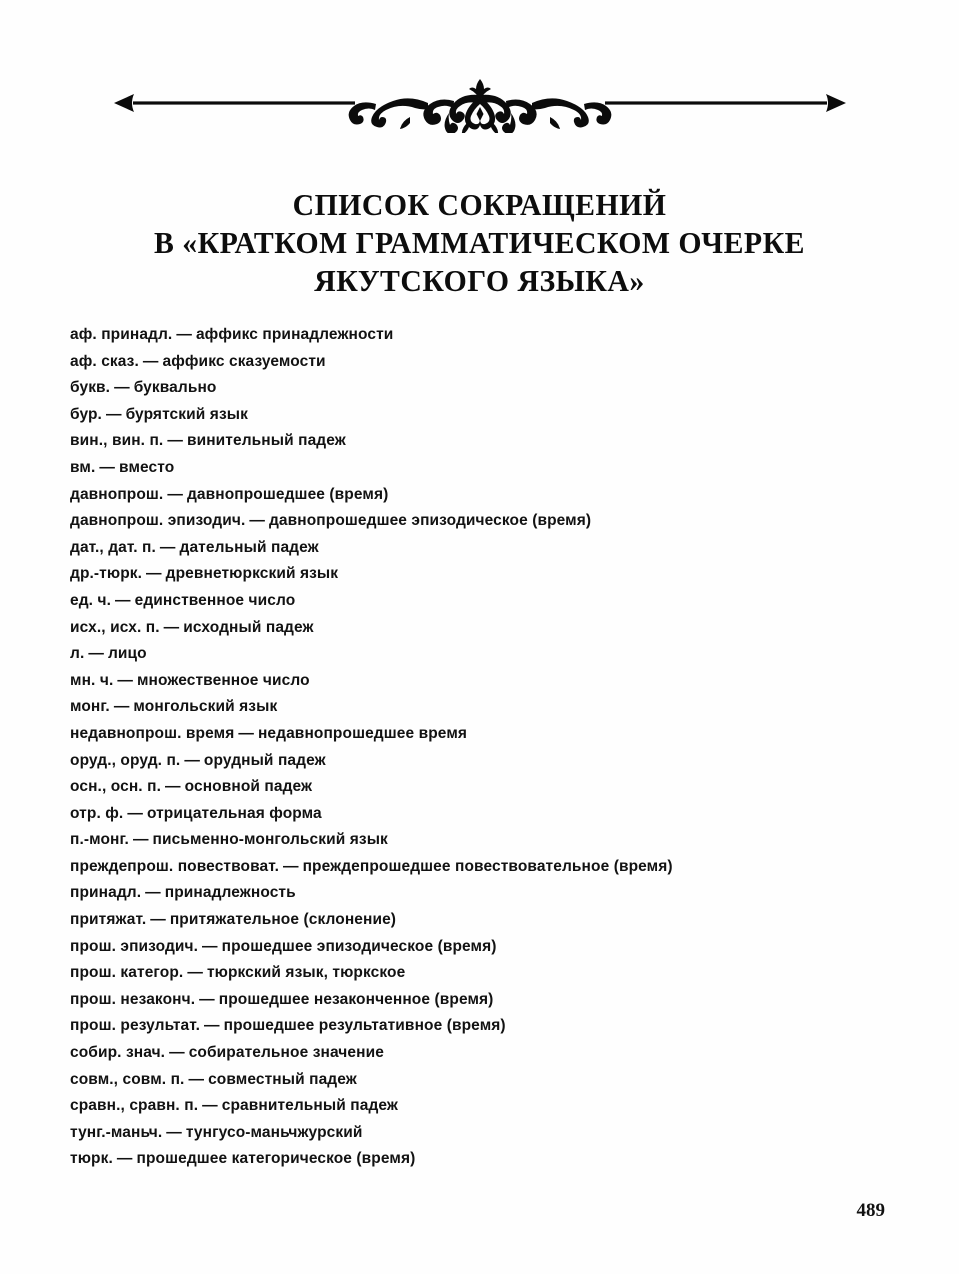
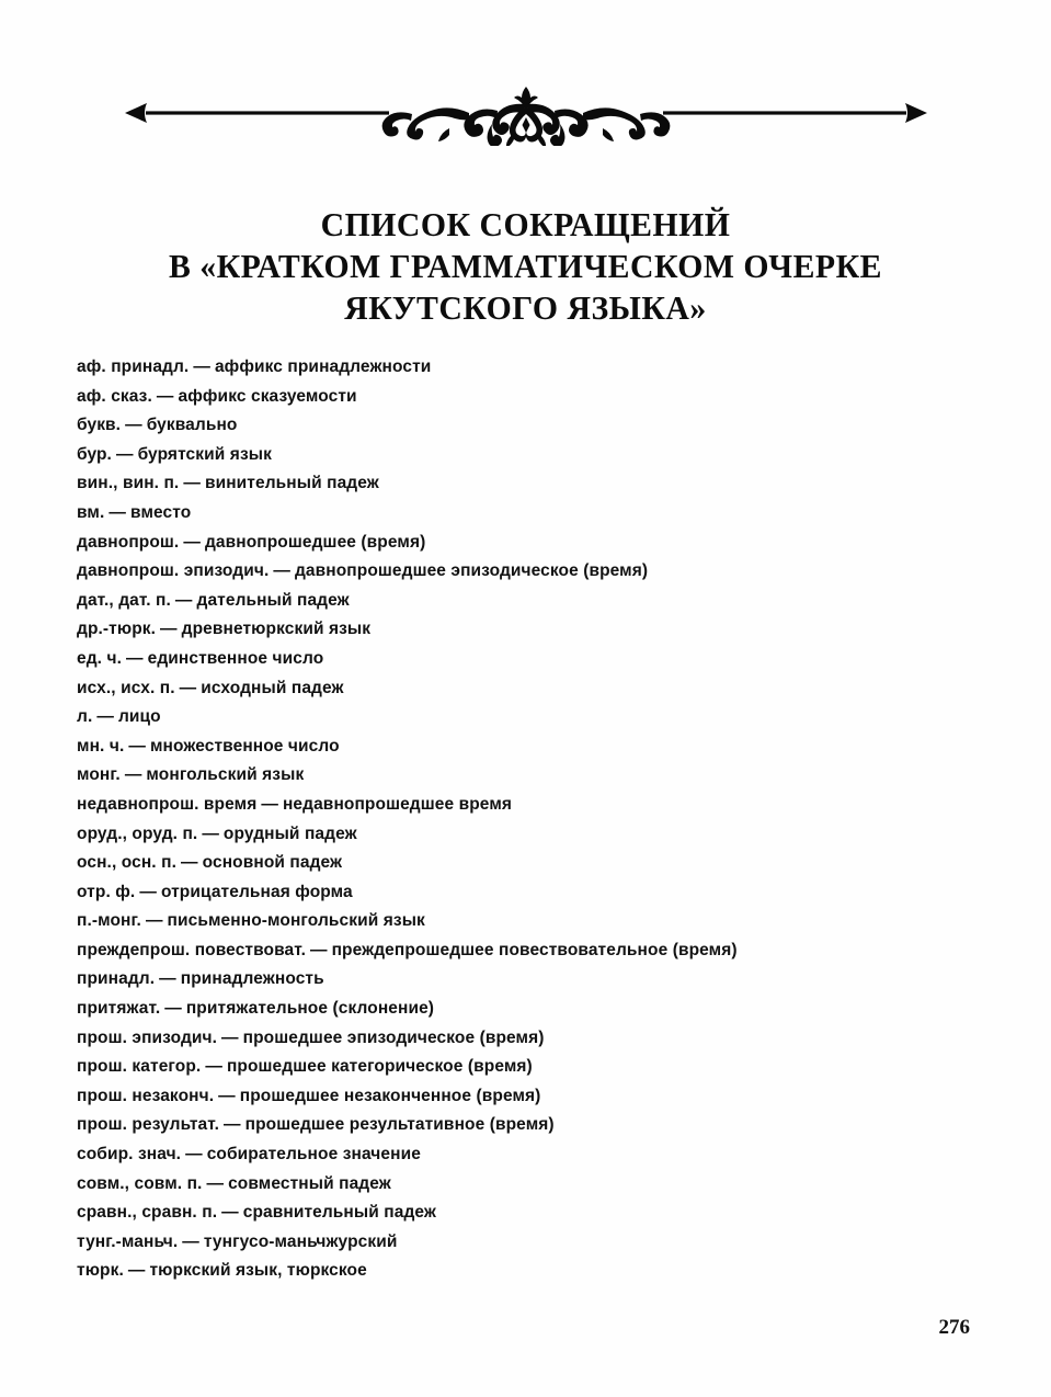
  СПИСОК СОКРАЩЕНИЙ
  В «КРАТКОМ ГРАММАТИЧЕСКОМ ОЧЕРКЕ
  ЯКУТСКОГО ЯЗЫКА»
  аф. принадл. — аффикс принадлежности
  аф. сказ. — аффикс сказуемости
  букв. — буквально
  бур. — бурятский язык
  вин., вин. п. — винительный падеж
  вм. — вместо
  давнопрош. — давнопрошедшее (время)
  давнопрош. эпизодич. — давнопрошедшее эпизодическое (время)
  дат., дат. п. — дательный падеж
  др.-тюрк. — древнетюркский язык
  ед. ч. — единственное число
  исх., исх. п. — исходный падеж
  л. — лицо
  мн. ч. — множественное число
  монг. — монгольский язык
  недавнопрош. время — недавнопрошедшее время
  оруд., оруд. п. — орудный падеж
  осн., осн. п. — основной падеж
  отр. ф. — отрицательная форма
  п.-монг. — письменно-монгольский язык
  преждепрош. повествоват. — преждепрошедшее повествовательное (время)
  принадл. — принадлежность
  притяжат. — притяжательное (склонение)
  прош. эпизодич. — прошедшее эпизодическое (время)
- прош. категор. — тюркский язык, тюркское
+ прош. категор. — прошедшее категорическое (время)
  прош. незаконч. — прошедшее незаконченное (время)
  прош. результат. — прошедшее результативное (время)
  собир. знач. — собирательное значение
  совм., совм. п. — совместный падеж
  сравн., сравн. п. — сравнительный падеж
  тунг.-маньч. — тунгусо-маньчжурский
- тюрк. — прошедшее категорическое (время)
+ тюрк. — тюркский язык, тюркское
- 489
+ 276
